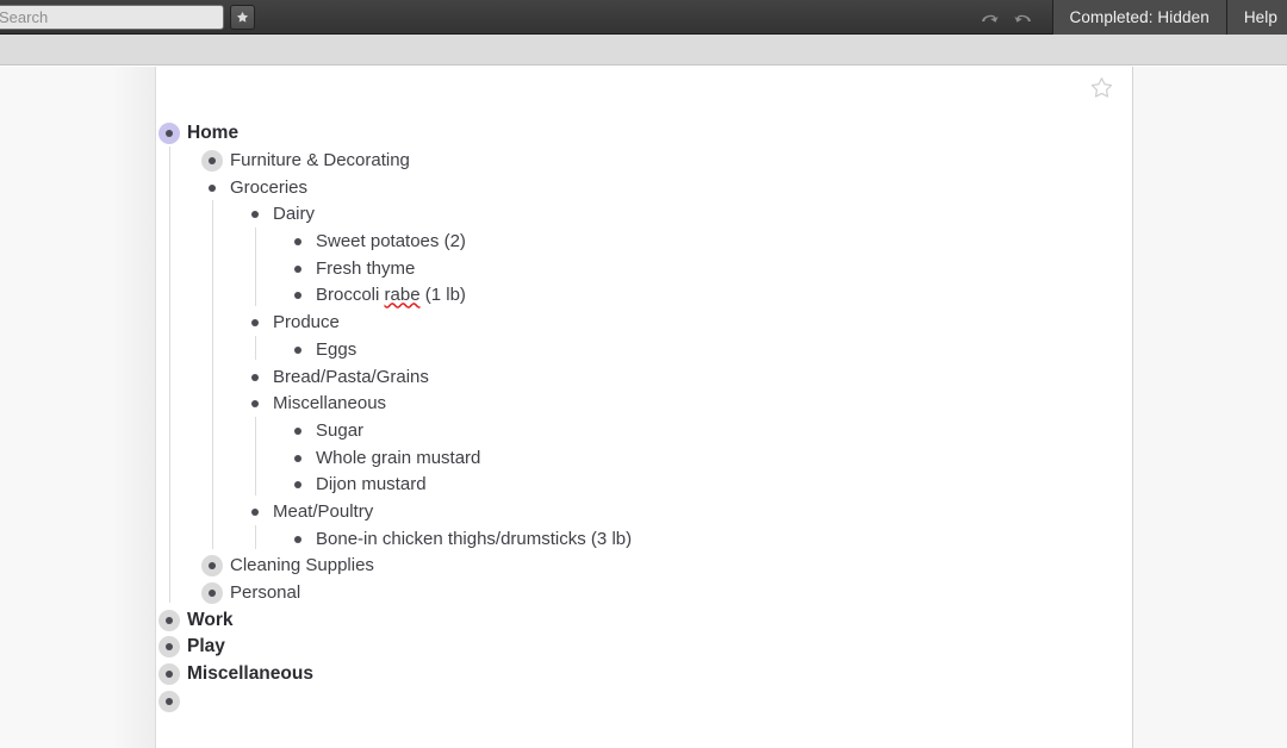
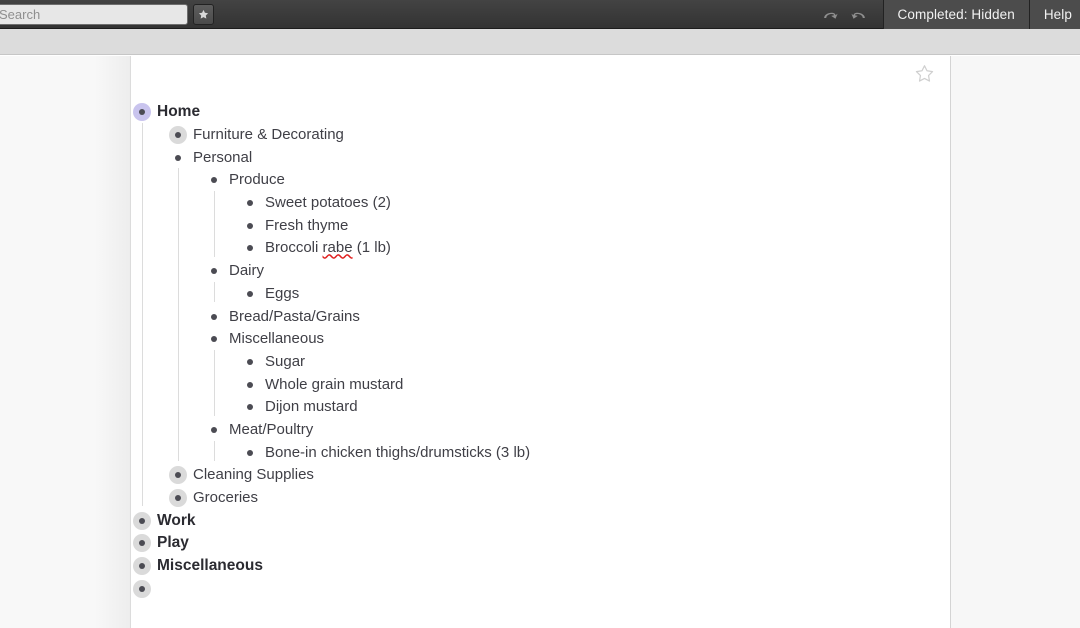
  Search
  Completed: Hidden
  Help
  Home
  Furniture & Decorating
- Groceries
+ Personal
- Dairy
+ Produce
  Sweet potatoes (2)
  Fresh thyme
  Broccoli rabe (1 lb)
- Produce
+ Dairy
  Eggs
  Bread/Pasta/Grains
  Miscellaneous
  Sugar
  Whole grain mustard
  Dijon mustard
  Meat/Poultry
  Bone-in chicken thighs/drumsticks (3 lb)
  Cleaning Supplies
- Personal
+ Groceries
  Work
  Play
  Miscellaneous
